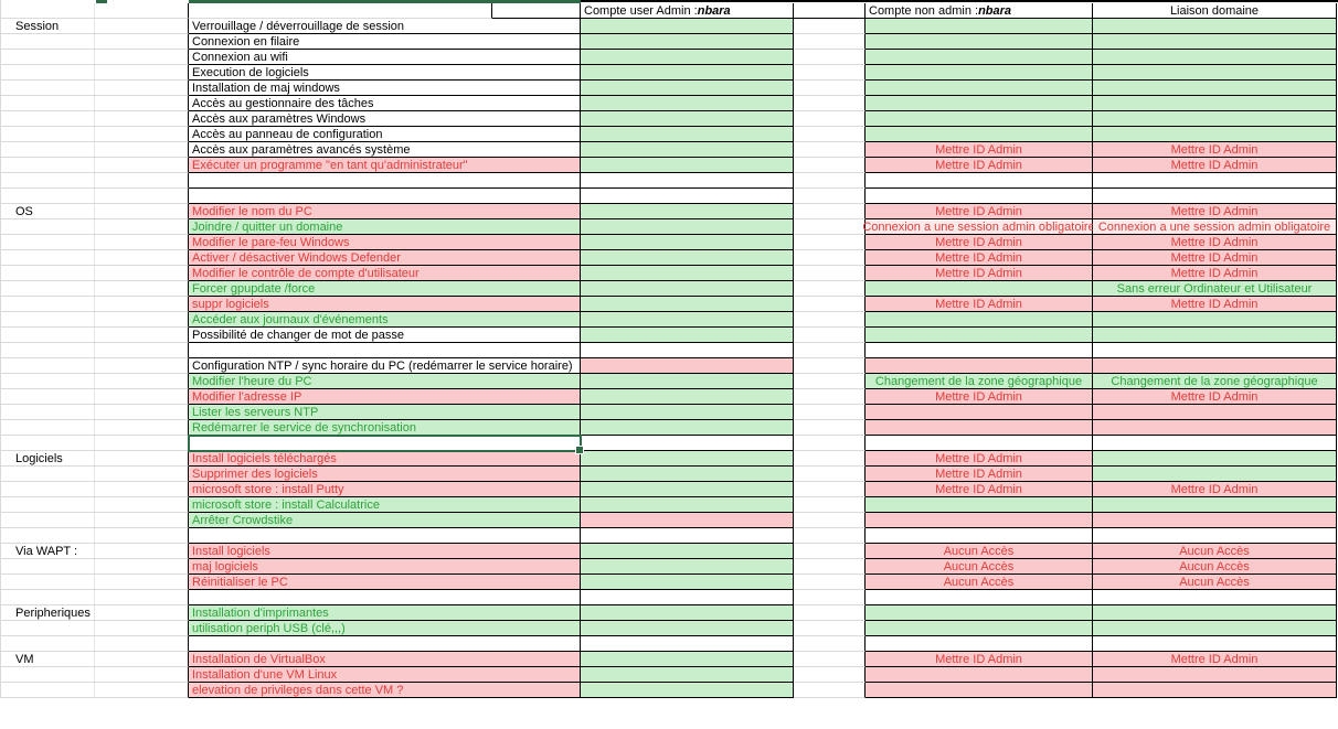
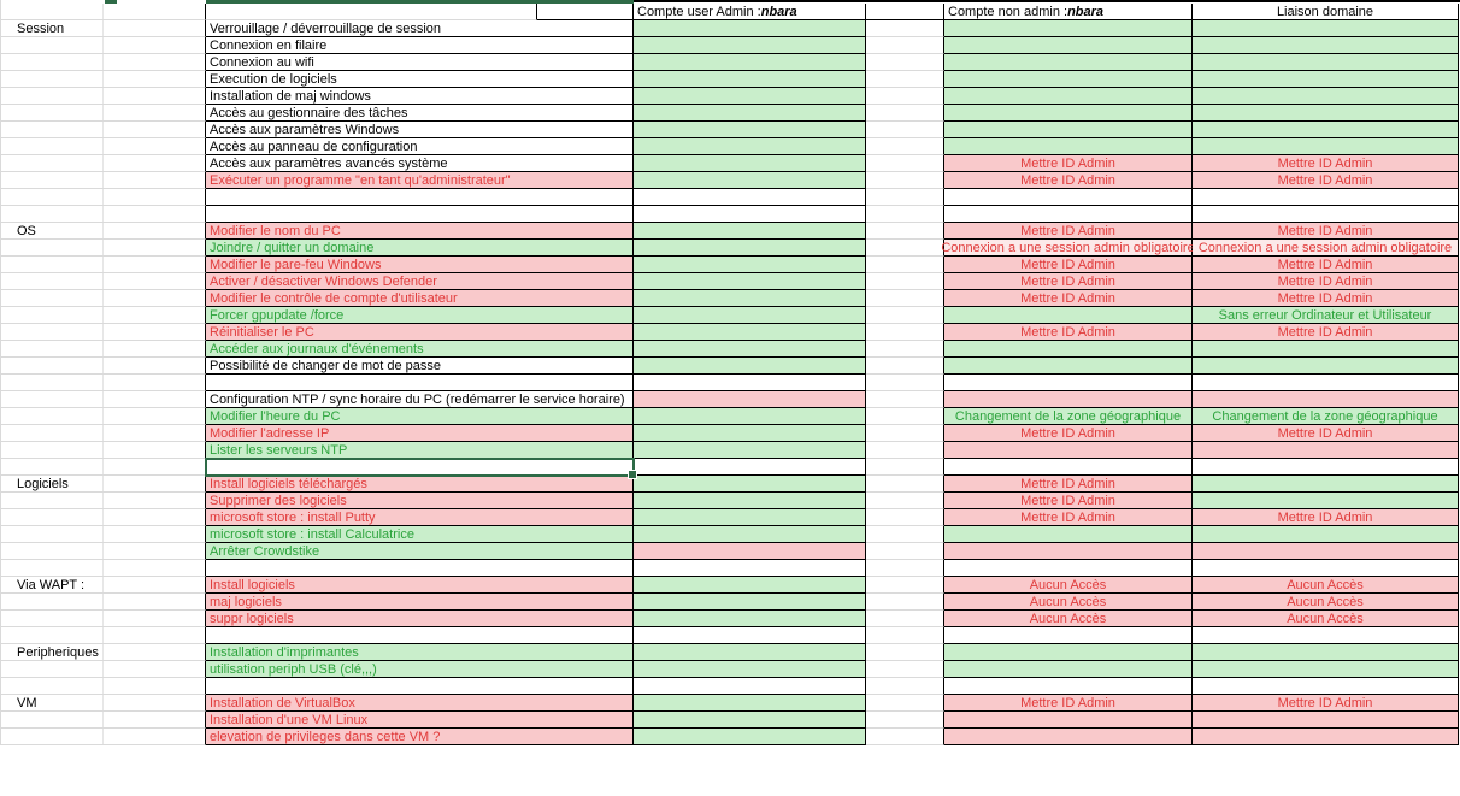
  Compte user Admin :
  nbara
  Compte non admin :
  nbara
  Liaison domaine
  Session
  Verrouillage / déverrouillage de session
  Connexion en filaire
  Connexion au wifi
  Execution de logiciels
  Installation de maj windows
  Accès au gestionnaire des tâches
  Accès aux paramètres Windows
  Accès au panneau de configuration
  Accès aux paramètres avancés système
  Mettre ID Admin
  Mettre ID Admin
  Exécuter un programme "en tant qu'administrateur"
  Mettre ID Admin
  Mettre ID Admin
  OS
  Modifier le nom du PC
  Mettre ID Admin
  Mettre ID Admin
  Joindre / quitter un domaine
  Connexion a une session admin obligatoire
  Connexion a une session admin obligatoire
  Modifier le pare-feu Windows
  Mettre ID Admin
  Mettre ID Admin
  Activer / désactiver Windows Defender
  Mettre ID Admin
  Mettre ID Admin
  Modifier le contrôle de compte d'utilisateur
  Mettre ID Admin
  Mettre ID Admin
  Forcer gpupdate /force
  Sans erreur Ordinateur et Utilisateur
- suppr logiciels
+ Réinitialiser le PC
  Mettre ID Admin
  Mettre ID Admin
  Accéder aux journaux d'événements
  Possibilité de changer de mot de passe
  Configuration NTP / sync horaire du PC (redémarrer le service horaire)
  Modifier l'heure du PC
  Changement de la zone géographique
  Changement de la zone géographique
  Modifier l'adresse IP
  Mettre ID Admin
  Mettre ID Admin
  Lister les serveurs NTP
- Redémarrer le service de synchronisation
  Logiciels
  Install logiciels téléchargés
  Mettre ID Admin
  Supprimer des logiciels
  Mettre ID Admin
  microsoft store : install Putty
  Mettre ID Admin
  Mettre ID Admin
  microsoft store : install Calculatrice
  Arrêter Crowdstike
  Via WAPT :
  Install logiciels
  Aucun Accès
  Aucun Accès
  maj logiciels
  Aucun Accès
  Aucun Accès
- Réinitialiser le PC
+ suppr logiciels
  Aucun Accès
  Aucun Accès
  Peripheriques
  Installation d'imprimantes
  utilisation periph USB (clé,,,)
  VM
  Installation de VirtualBox
  Mettre ID Admin
  Mettre ID Admin
  Installation d'une VM Linux
  elevation de privileges dans cette VM ?
